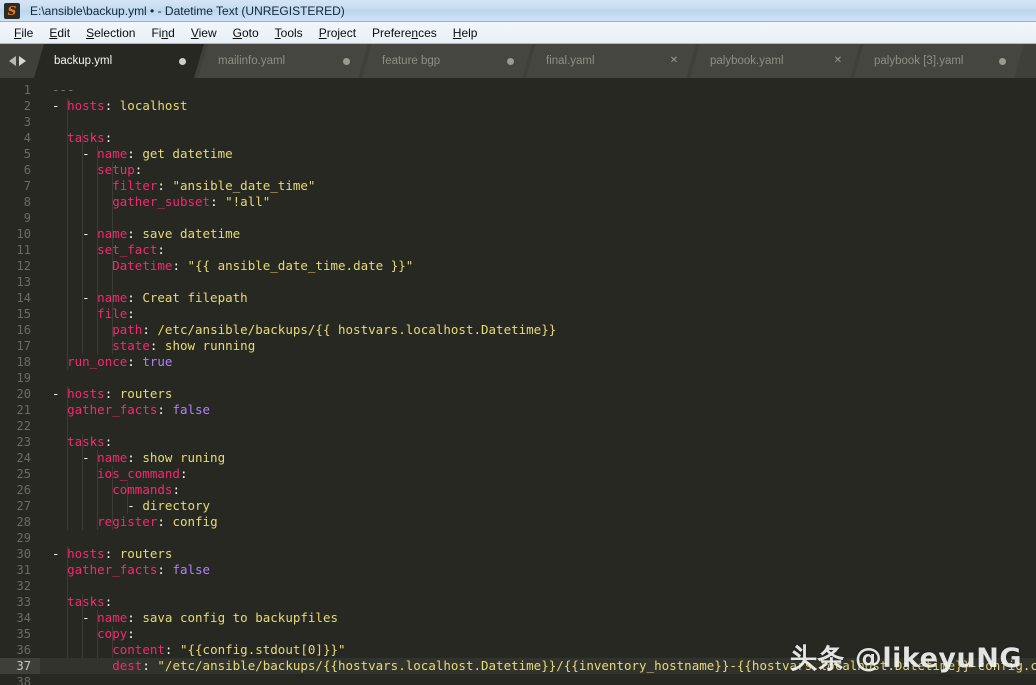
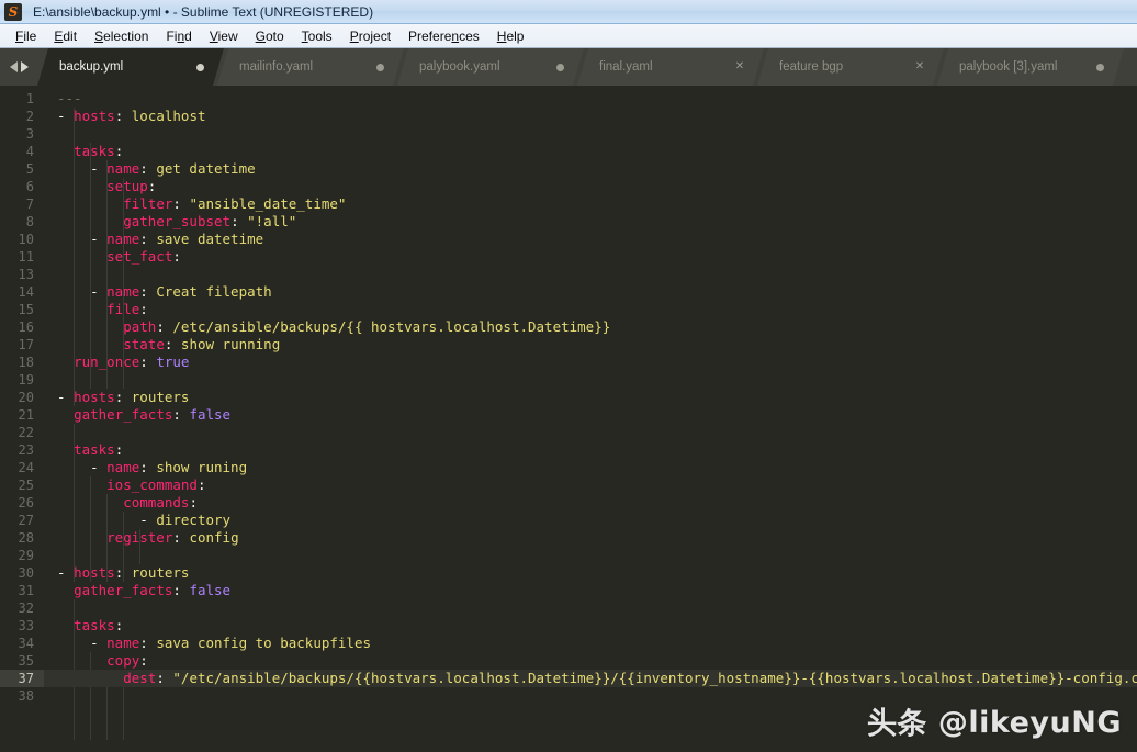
  S
- E:\ansible\backup.yml • - Datetime Text (UNREGISTERED)
+ E:\ansible\backup.yml • - Sublime Text (UNREGISTERED)
  File
  Edit
  Selection
  Find
  View
  Goto
  Tools
  Project
  Preferences
  Help
  backup.yml
  mailinfo.yaml
- feature bgp
+ palybook.yaml
  final.yaml
- palybook.yaml
+ feature bgp
  palybook [3].yaml
  1
  ---
  2
  - hosts: localhost
  3
  4
  tasks:
  5
  - name: get datetime
  6
  setup:
  7
  filter: "ansible_date_time"
  8
  gather_subset: "!all"
- 9
  10
  - name: save datetime
  11
  set_fact:
- 12
- Datetime: "{{ ansible_date_time.date }}"
  13
  14
  - name: Creat filepath
  15
  file:
  16
  path: /etc/ansible/backups/{{ hostvars.localhost.Datetime}}
  17
  state: show running
  18
  run_once: true
  19
  20
  - hosts: routers
  21
  gather_facts: false
  22
  23
  tasks:
  24
  - name: show runing
  25
  ios_command:
  26
  commands:
  27
  - directory
  28
  register: config
  29
  30
  - hosts: routers
  31
  gather_facts: false
  32
  33
  tasks:
  34
  - name: sava config to backupfiles
  35
  copy:
- 36
- content: "{{config.stdout[0]}}"
  37
  dest: "/etc/ansible/backups/{{hostvars.localhost.Datetime}}/{{inventory_hostname}}-{{hostvars.localhost.Datetime}}-config.c
  38
  头条 @likeyuNG
